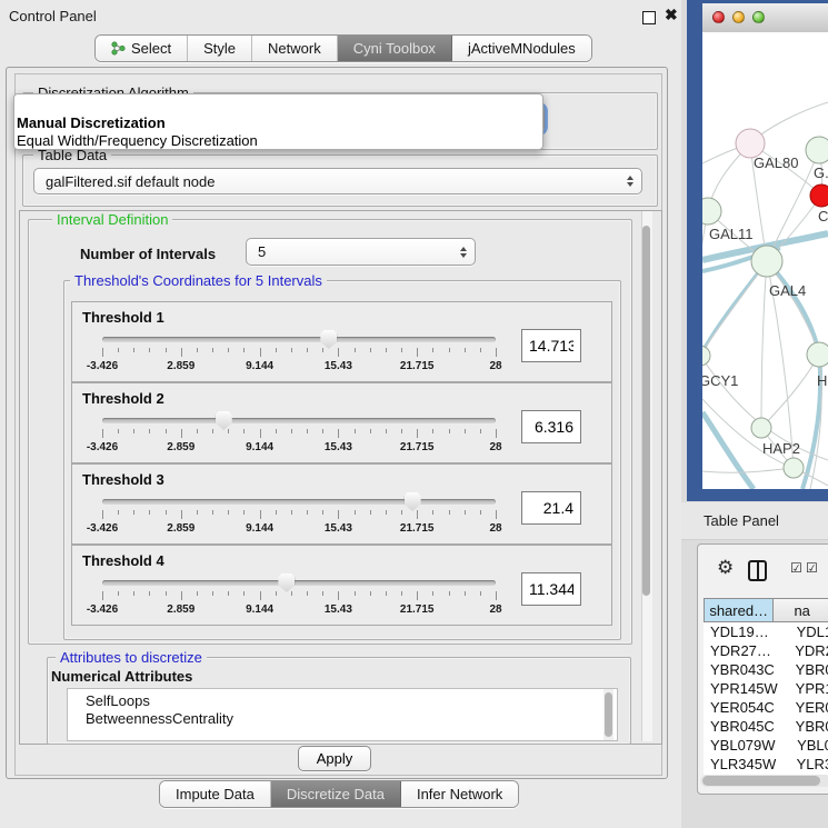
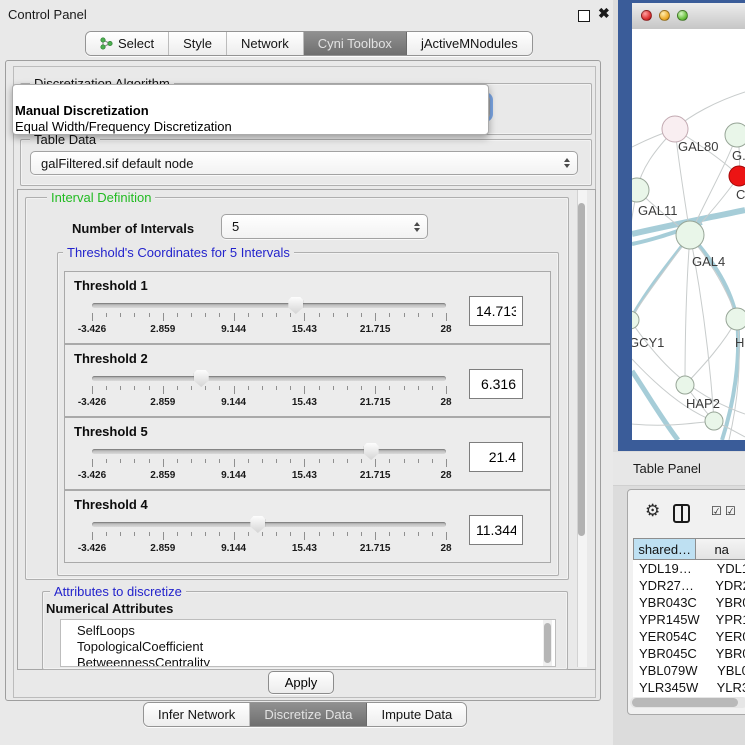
  Control Panel
  ✖
  Select
  Style
  Network
  Cyni Toolbox
  jActiveMNodules
  Table Data
  galFiltered.sif default node
  Interval Definition
  Number of Intervals
  5
  Threshold's Coordinates for 5 Intervals
  Threshold 1
  -3.426
  2.859
  9.144
  15.43
  21.715
  28
  14.713
  Threshold 2
  -3.426
  2.859
  9.144
  15.43
  21.715
  28
  6.316
- Threshold 3
+ Threshold 5
  -3.426
  2.859
  9.144
  15.43
  21.715
  28
  21.4
  Threshold 4
  -3.426
  2.859
  9.144
  15.43
  21.715
  28
  11.344
  Attributes to discretize
  Numerical Attributes
  SelfLoops
+ TopologicalCoefficient
  BetweennessCentrality
  Apply
- Impute Data
+ Infer Network
  Discretize Data
- Infer Network
+ Impute Data
  Manual Discretization
  Equal Width/Frequency Discretization
  GAL80
  G.
  C
  GAL11
  GAL4
  GCY1
  H
  HAP2
  Table Panel
  ⚙
  ☑
  ☑
  shared…
  na
  YDL19…
  YDL
  YDR27…
  YDR
  YBR043C
  YBR
  YPR145W
  YPR
  YER054C
  YER
  YBR045C
  YBR
  YBL079W
  YBL
  YLR345W
  YLR
